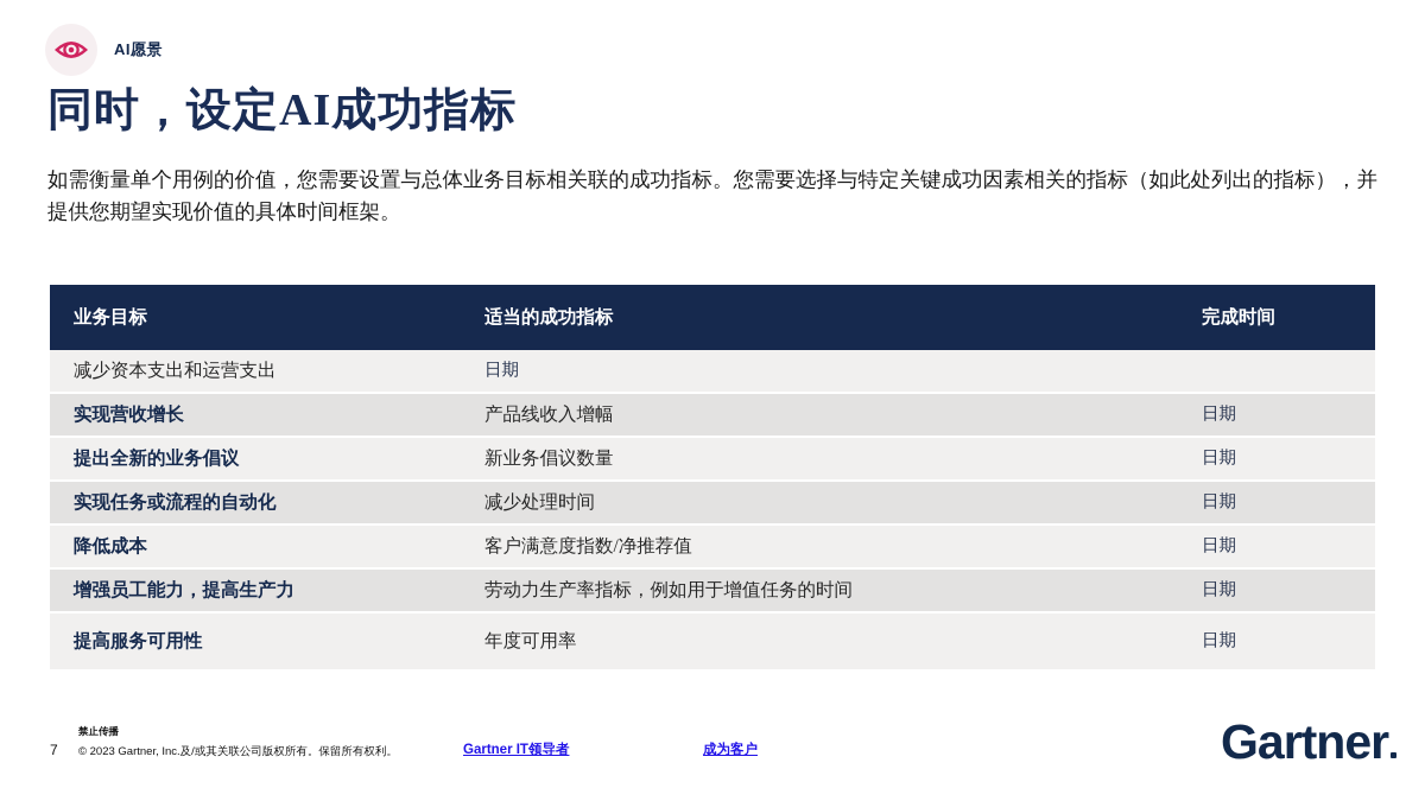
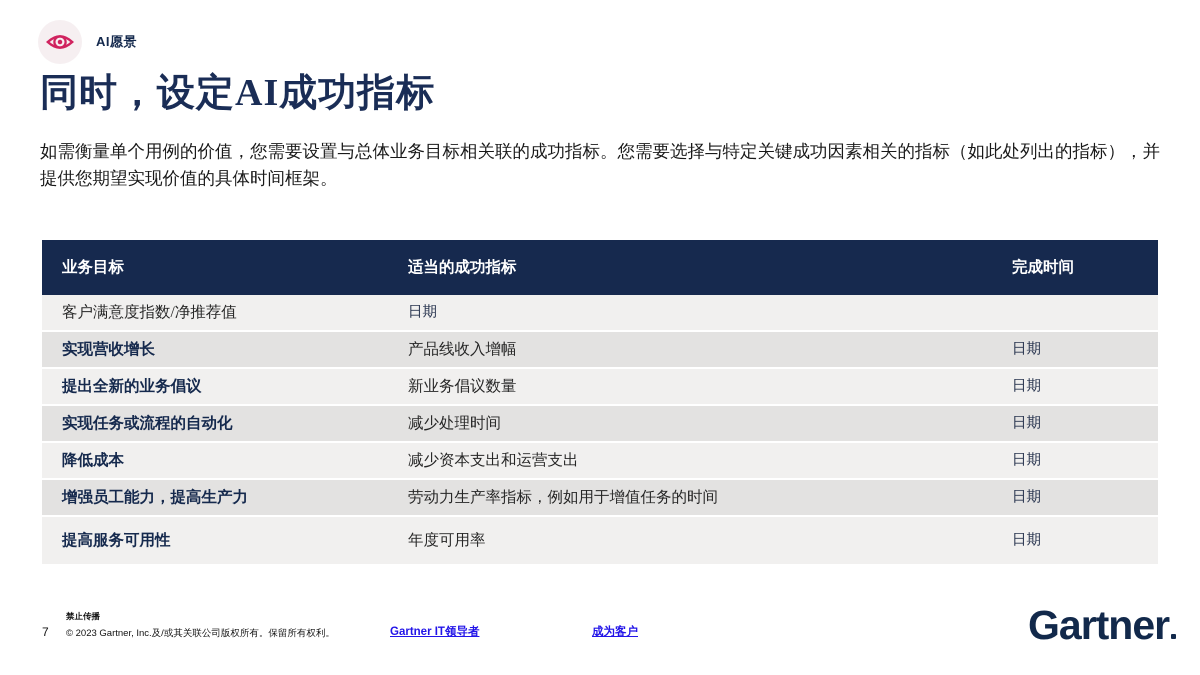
  AI愿景
  同时，设定AI成功指标
  如需衡量单个用例的价值，您需要设置与总体业务目标相关联的成功指标。您需要选择与特定关键成功因素相关的指标（如此处列出的指标），并提供您期望实现价值的具体时间框架。
  业务目标
  适当的成功指标
  完成时间
- 减少资本支出和运营支出
+ 客户满意度指数/净推荐值
  日期
  实现营收增长
  产品线收入增幅
  日期
  提出全新的业务倡议
  新业务倡议数量
  日期
  实现任务或流程的自动化
  减少处理时间
  日期
  降低成本
- 客户满意度指数/净推荐值
+ 减少资本支出和运营支出
  日期
  增强员工能力，提高生产力
  劳动力生产率指标，例如用于增值任务的时间
  日期
  提高服务可用性
  年度可用率
  日期
  禁止传播
  7
  © 2023 Gartner, Inc.及/或其关联公司版权所有。保留所有权利。
  Gartner IT领导者
  成为客户
  Gartner
